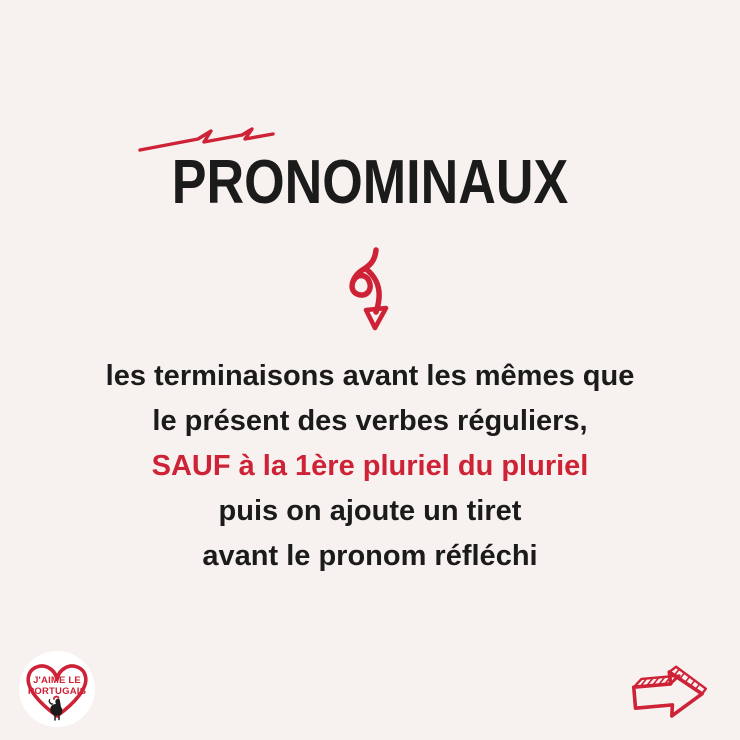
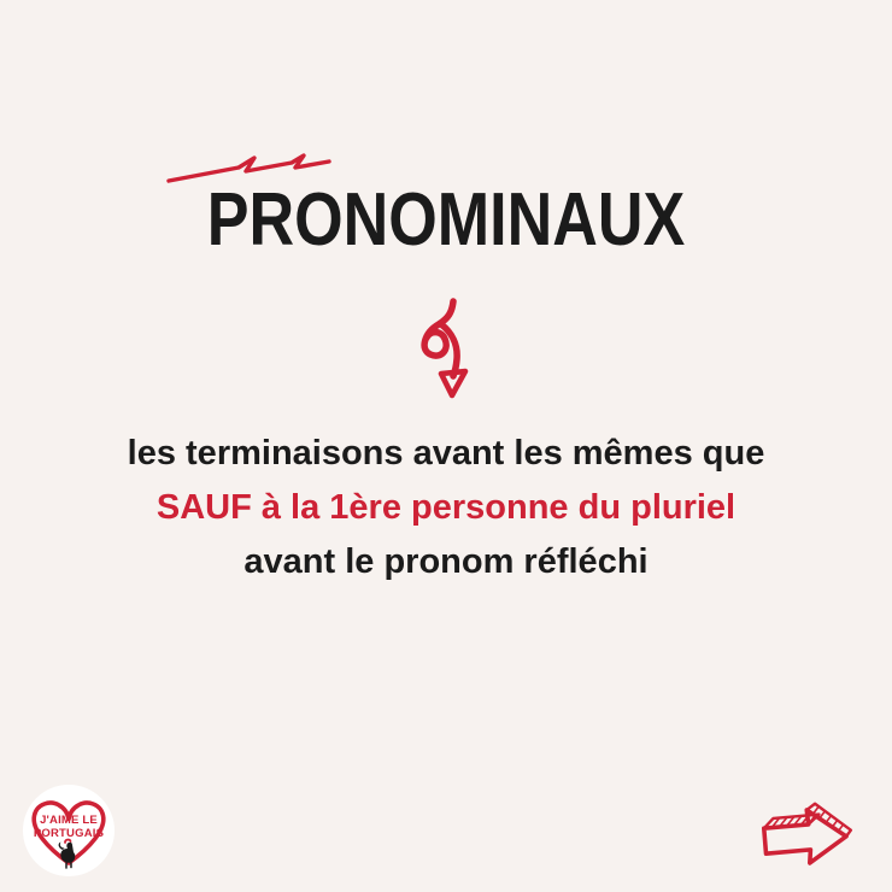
  PRONOMINAUX
  les terminaisons avant les mêmes que
- le présent des verbes réguliers,
- SAUF à la 1ère pluriel du pluriel
+ SAUF à la 1ère personne du pluriel
- puis on ajoute un tiret
  avant le pronom réfléchi
  J'AIME LE
  PORTUGAIS
